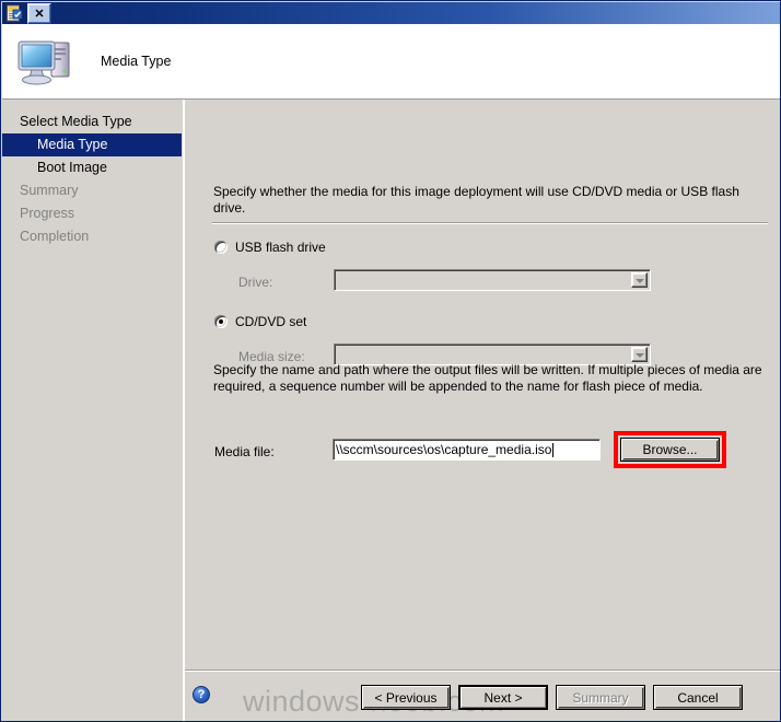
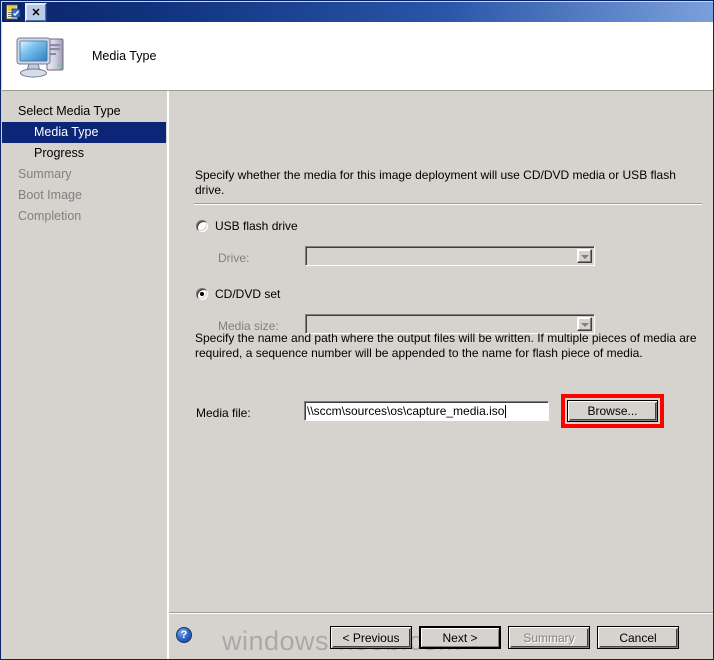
  ✕
  Media Type
  Select Media Type
  Media Type
- Boot Image
+ Progress
  Summary
- Progress
+ Boot Image
  Completion
  Specify whether the media for this image deployment will use CD/DVD media or USB flash drive.
  USB flash drive
  Drive:
  CD/DVD set
  Media size:
  Specify the name and path where the output files will be written. If multiple pieces of media are required, a sequence number will be appended to the name for flash piece of media.
  Media file:
  \\sccm\sources\os\capture_media.iso
  Browse...
  ?
  < Previous
  Next >
  Summary
  Cancel
